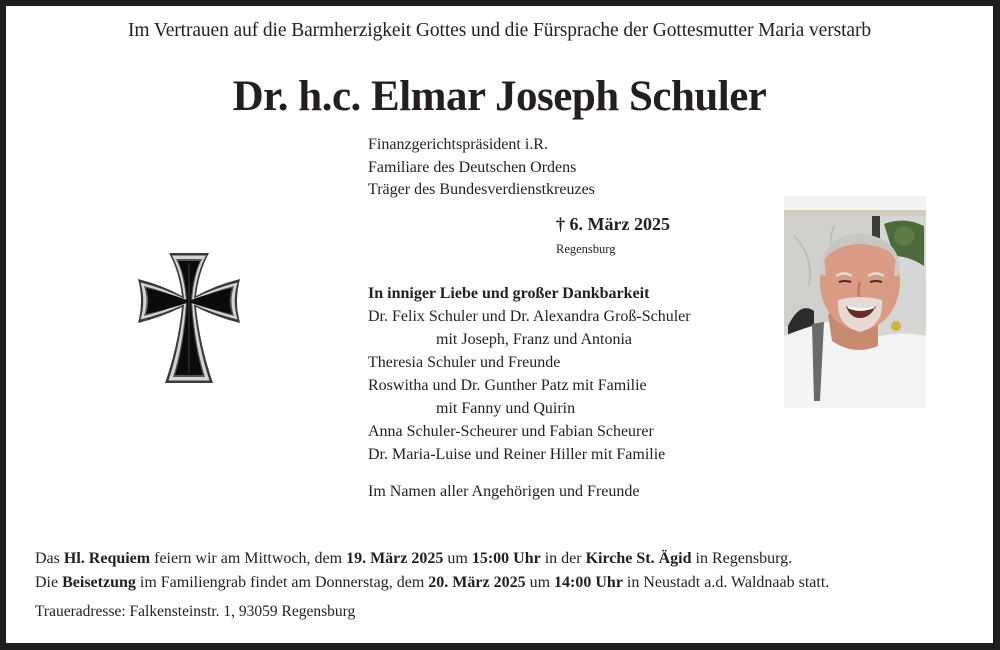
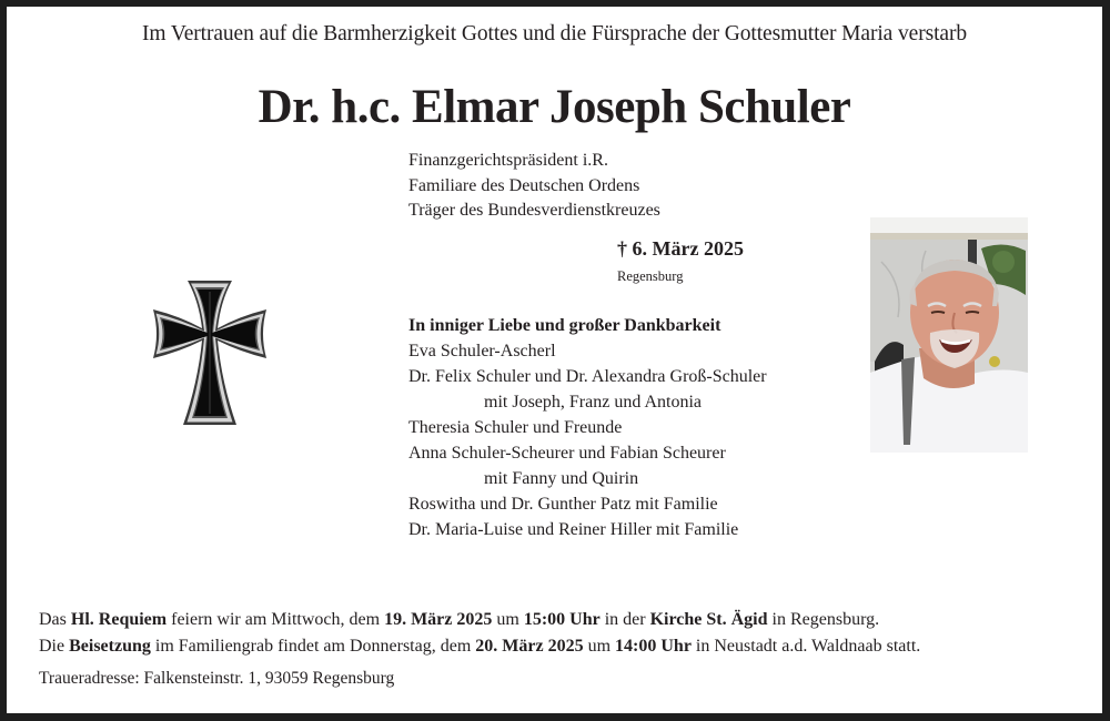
  Im Vertrauen auf die Barmherzigkeit Gottes und die Fürsprache der Gottesmutter Maria verstarb
  Dr. h.c. Elmar Joseph Schuler
  Finanzgerichtspräsident i.R.
  Familiare des Deutschen Ordens
  Träger des Bundesverdienstkreuzes
  † 6. März 2025
  Regensburg
  In inniger Liebe und großer Dankbarkeit
+ Eva Schuler-Ascherl
  Dr. Felix Schuler und Dr. Alexandra Groß-Schuler
  mit Joseph, Franz und Antonia
  Theresia Schuler und Freunde
- Roswitha und Dr. Gunther Patz mit Familie
+ Anna Schuler-Scheurer und Fabian Scheurer
  mit Fanny und Quirin
- Anna Schuler-Scheurer und Fabian Scheurer
+ Roswitha und Dr. Gunther Patz mit Familie
  Dr. Maria-Luise und Reiner Hiller mit Familie
- Im Namen aller Angehörigen und Freunde
  Das Hl. Requiem feiern wir am Mittwoch, dem 19. März 2025 um 15:00 Uhr in der Kirche St. Ägid in Regensburg.
  Die Beisetzung im Familiengrab findet am Donnerstag, dem 20. März 2025 um 14:00 Uhr in Neustadt a.d. Waldnaab statt.
  Traueradresse: Falkensteinstr. 1, 93059 Regensburg
